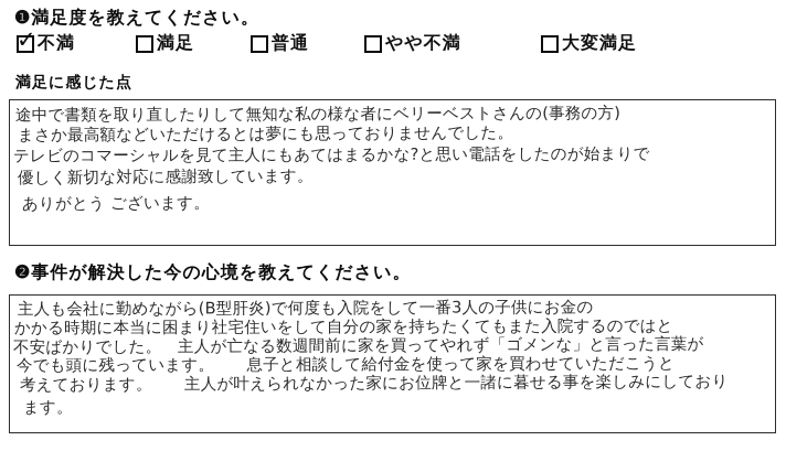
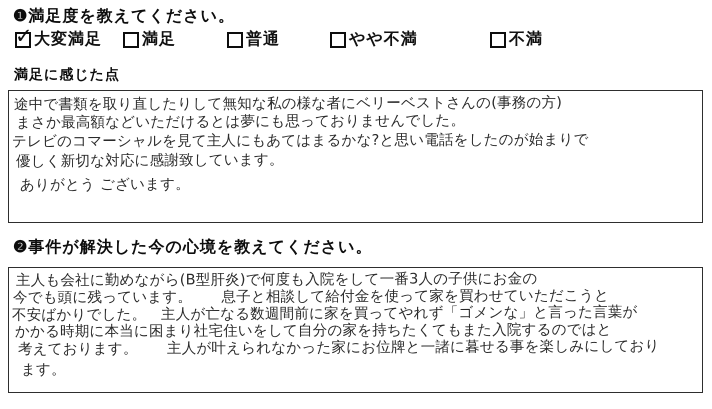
  ❶満足度を教えてください。
  ✓
- 不満
+ 大変満足
  満足
  普通
  やや不満
- 大変満足
+ 不満
  満足に感じた点
  途中で書類を取り直したりして無知な私の様な者にベリーベストさんの(事務の方)
  まさか最高額などいただけるとは夢にも思っておりませんでした。
  テレビのコマーシャルを見て主人にもあてはまるかな?と思い電話をしたのが始まりで
  優しく新切な対応に感謝致しています。
  ありがとう ございます。
  ❷事件が解決した今の心境を教えてください。
  主人も会社に勤めながら(B型肝炎)で何度も入院をして一番3人の子供にお金の
- かかる時期に本当に困まり社宅住いをして自分の家を持ちたくてもまた入院するのではと
+ 今でも頭に残っています。 息子と相談して給付金を使って家を買わせていただこうと
  不安ばかりでした。 主人が亡なる数週間前に家を買ってやれず「ゴメンな」と言った言葉が
- 今でも頭に残っています。 息子と相談して給付金を使って家を買わせていただこうと
+ かかる時期に本当に困まり社宅住いをして自分の家を持ちたくてもまた入院するのではと
  考えております。 主人が叶えられなかった家にお位牌と一諸に暮せる事を楽しみにしており
  ます。
